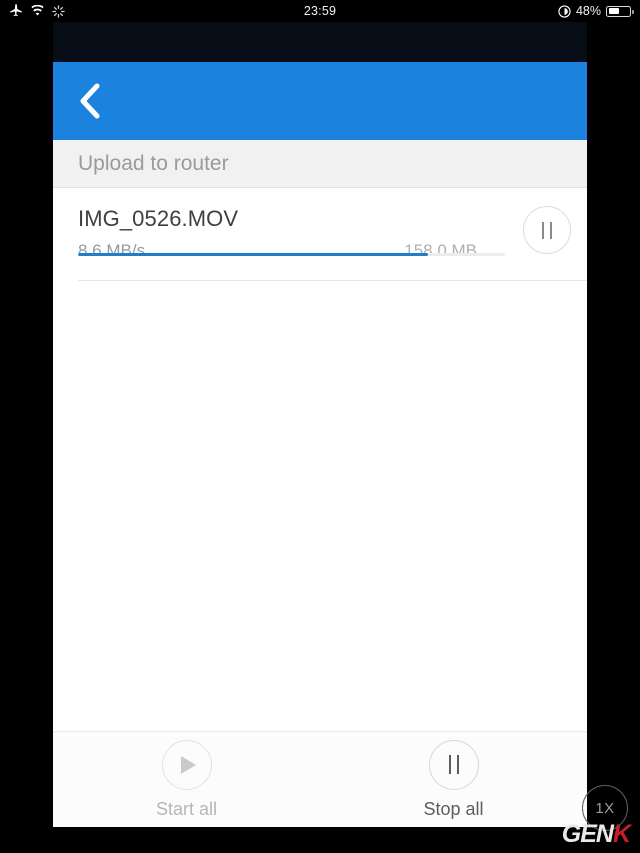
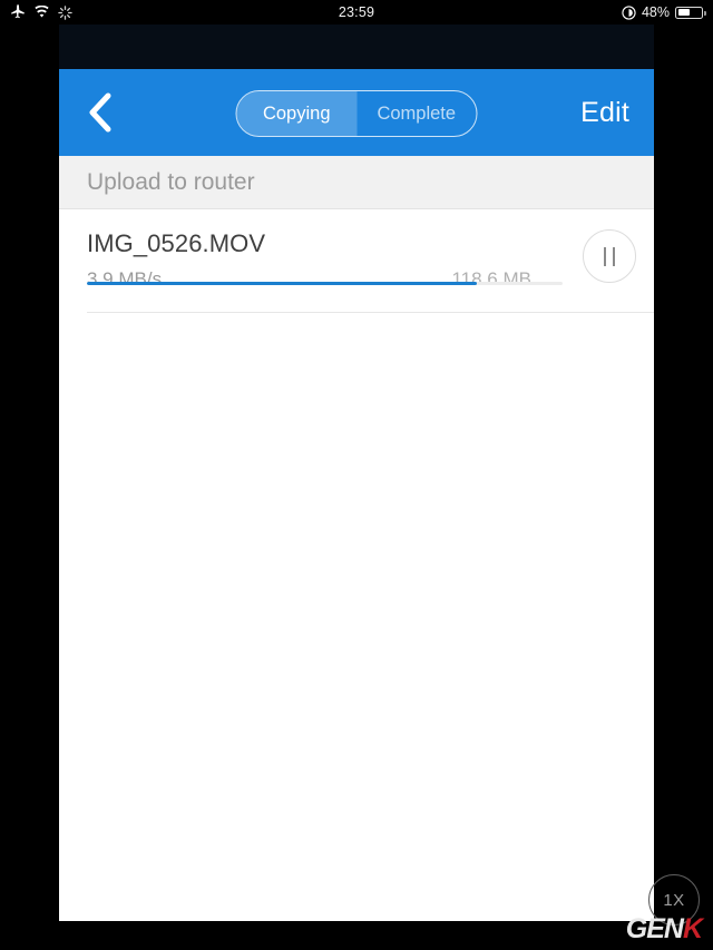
  23:59
  48%
+ Copying
+ Complete
+ Edit
  Upload to router
  IMG_0526.MOV
- 8.6 MB/s
+ 3.9 MB/s
- 158.0 MB
+ 118.6 MB
- Start all
- Stop all
  1X
  GENK
